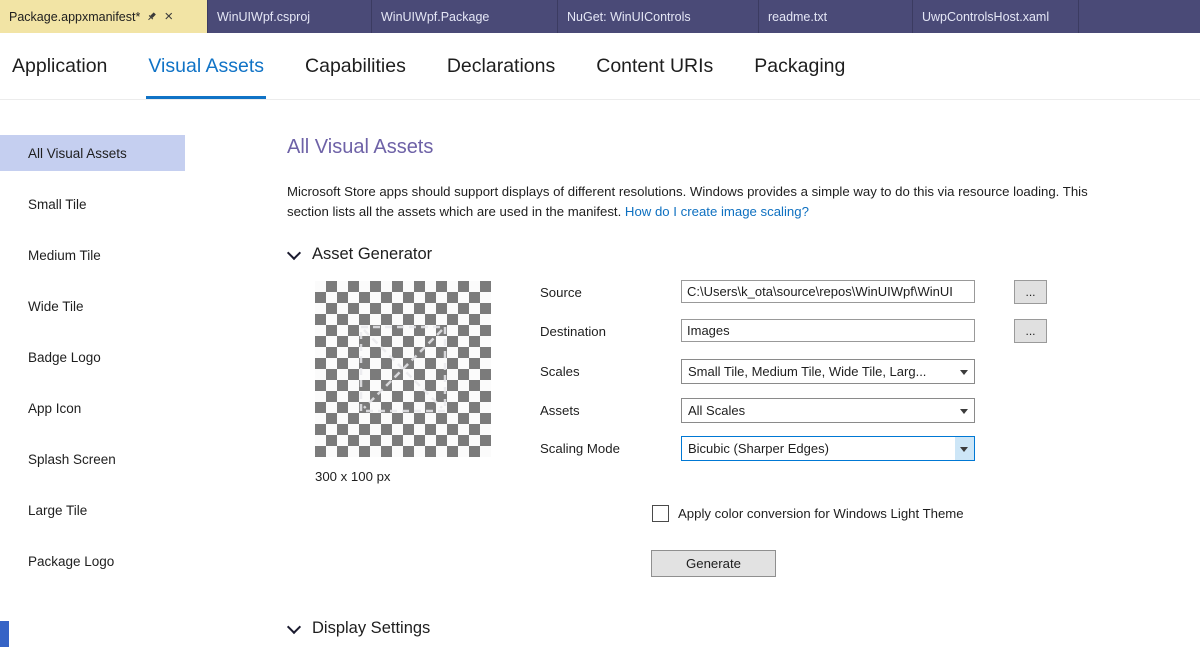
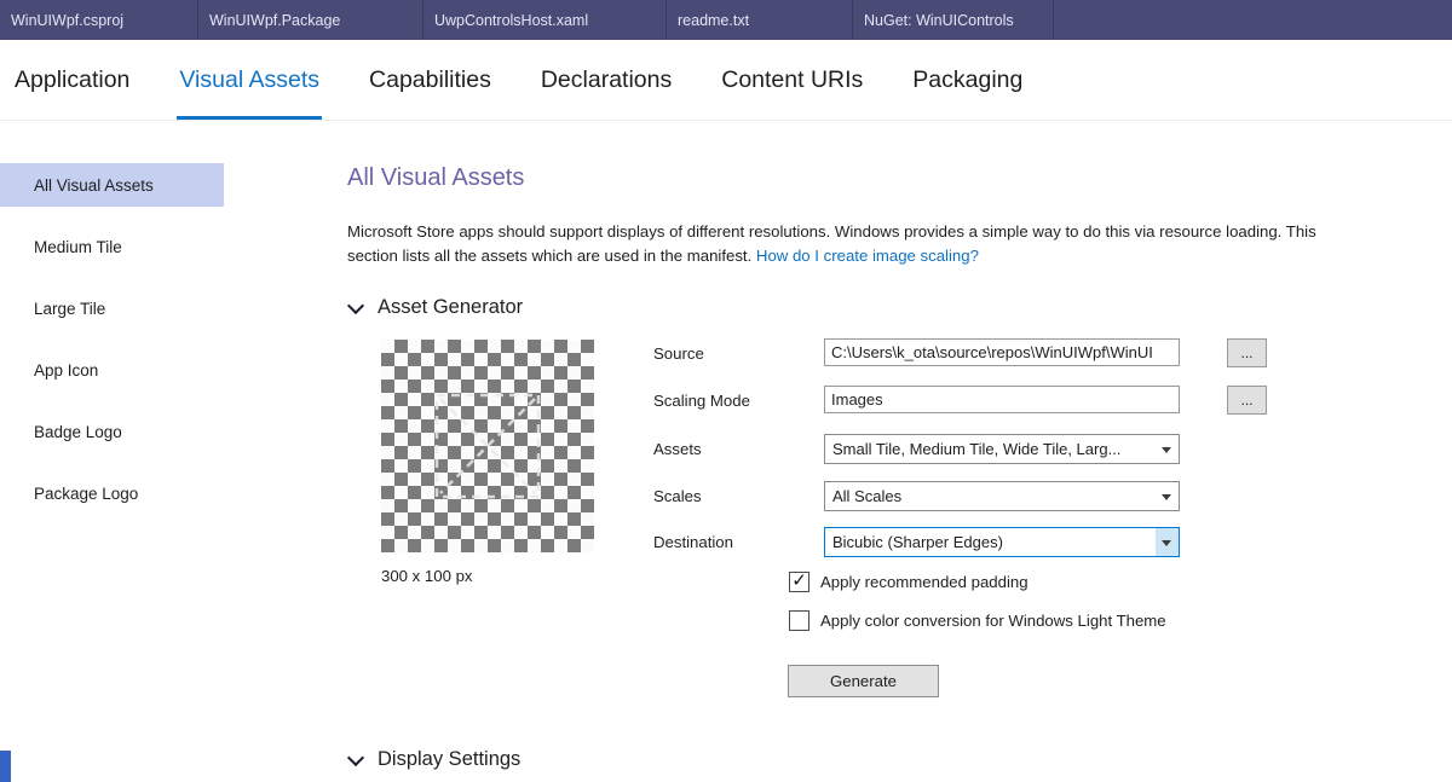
- Package.appxmanifest*
- ×
  WinUIWpf.csproj
  WinUIWpf.Package
- NuGet: WinUIControls
+ UwpControlsHost.xaml
  readme.txt
- UwpControlsHost.xaml
+ NuGet: WinUIControls
  Application
  Visual Assets
  Capabilities
  Declarations
  Content URIs
  Packaging
  All Visual Assets
- Small Tile
  Medium Tile
- Wide Tile
- Badge Logo
+ Large Tile
  App Icon
- Splash Screen
- Large Tile
+ Badge Logo
  Package Logo
  All Visual Assets
  Microsoft Store apps should support displays of different resolutions. Windows provides a simple way to do this via resource loading. This section lists all the assets which are used in the manifest. How do I create image scaling?
  Asset Generator
  300 x 100 px
  Source
  C:\Users\k_ota\source\repos\WinUIWpf\WinUI
  ...
- Destination
+ Scaling Mode
  Images
  ...
- Scales
+ Assets
  Small Tile, Medium Tile, Wide Tile, Larg...
- Assets
+ Scales
  All Scales
- Scaling Mode
+ Destination
  Bicubic (Sharper Edges)
+ ✓
+ Apply recommended padding
  Apply color conversion for Windows Light Theme
  Generate
  Display Settings
